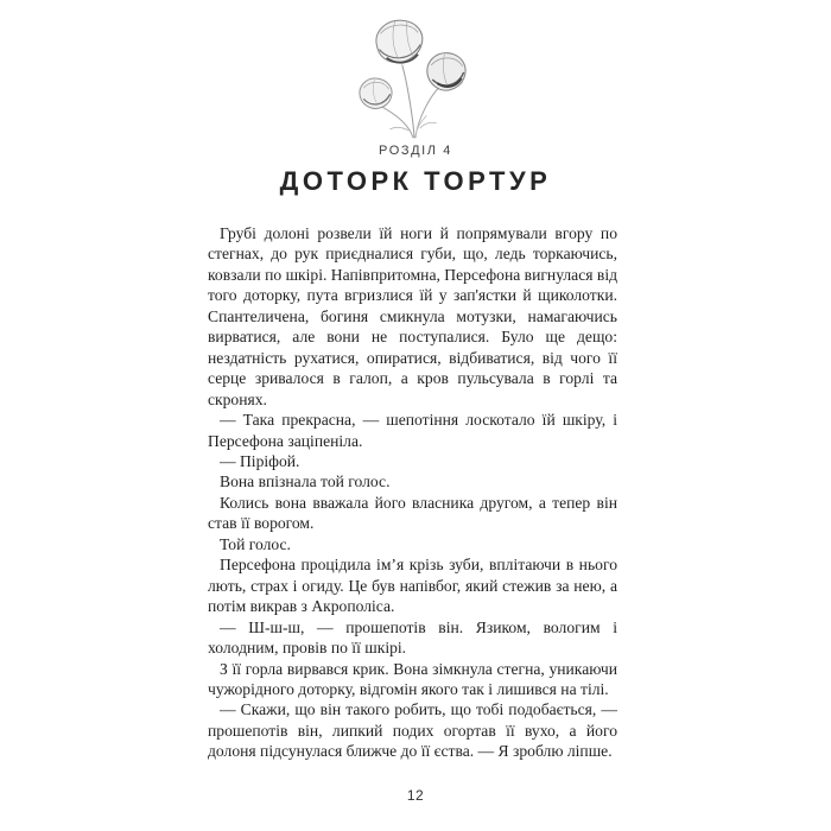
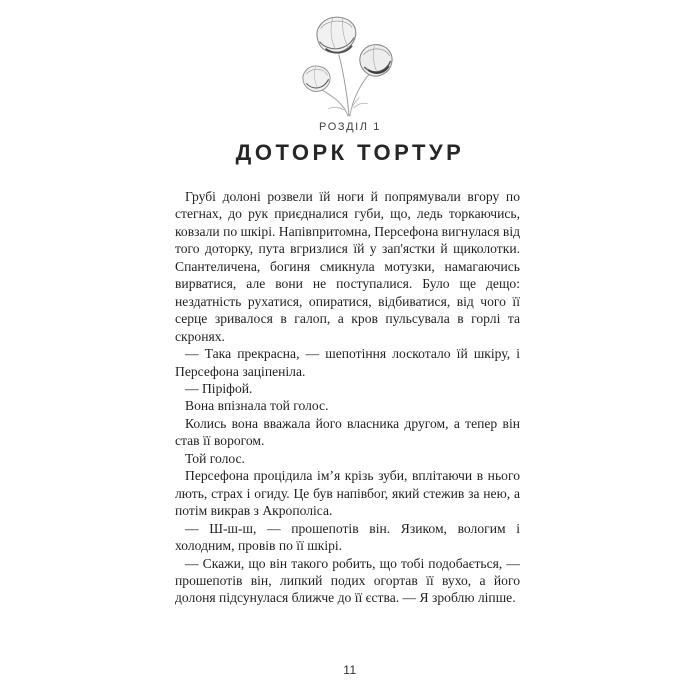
- РОЗДІЛ 4
+ РОЗДІЛ 1
  ДОТОРК ТОРТУР
  Грубі долоні розвели їй ноги й попрямували вгору по стегнах, до рук приєдналися губи, що, ледь торкаючись, ковзали по шкірі. Напівпритомна, Персефона вигнулася від того доторку, пута вгризлися їй у зап'ястки й щиколотки. Спантеличена, богиня смикнула мотузки, намагаючись вирватися, але вони не поступалися. Було ще дещо: нездатність рухатися, опиратися, відбиватися, від чого її серце зривалося в галоп, а кров пульсувала в горлі та скронях.
  — Така прекрасна, — шепотіння лоскотало їй шкіру, і Персефона заціпеніла.
  — Піріфой.
  Вона впізнала той голос.
  Колись вона вважала його власника другом, а тепер він став її ворогом.
  Той голос.
  Персефона процідила ім’я крізь зуби, вплітаючи в нього лють, страх і огиду. Це був напівбог, який стежив за нею, а потім викрав з Акрополіса.
  — Ш-ш-ш, — прошепотів він. Язиком, вологим і холодним, провів по її шкірі.
- З її горла вирвався крик. Вона зімкнула стегна, уникаючи чужорідного доторку, відгомін якого так і лишився на тілі.
  — Скажи, що він такого робить, що тобі подобається, — прошепотів він, липкий подих огортав її вухо, а його долоня підсунулася ближче до її єства. — Я зроблю ліпше.
- 12
+ 11
